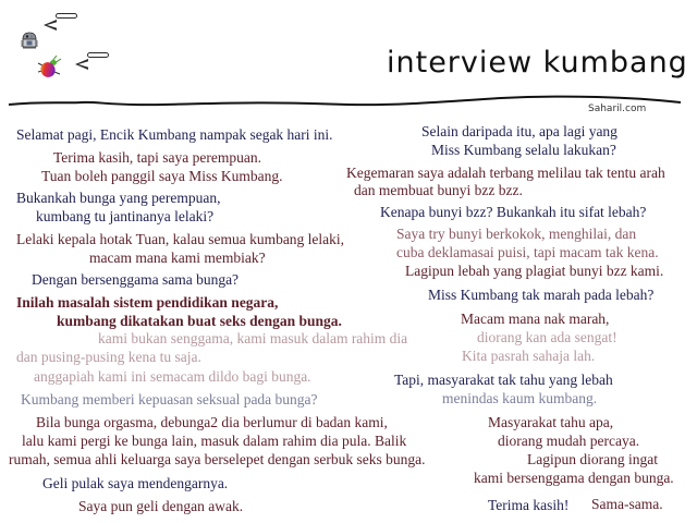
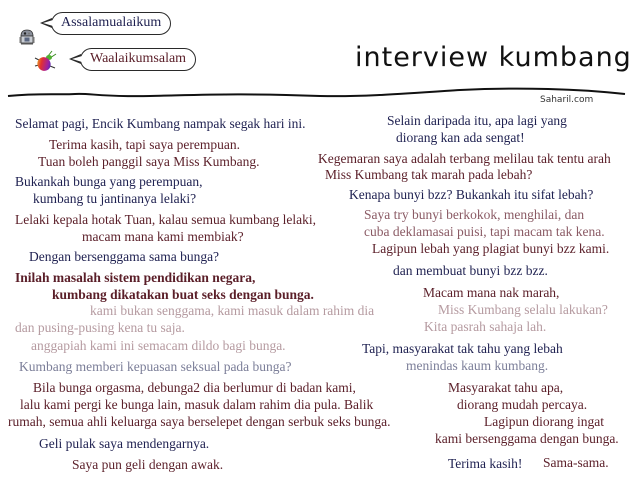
+ Assalamualaikum
+ Waalaikumsalam
  interview kumbang
  Saharil.com
  Selamat pagi, Encik Kumbang nampak segak hari ini.
  Terima kasih, tapi saya perempuan.
  Tuan boleh panggil saya Miss Kumbang.
  Bukankah bunga yang perempuan,
  kumbang tu jantinanya lelaki?
  Lelaki kepala hotak Tuan, kalau semua kumbang lelaki,
  macam mana kami membiak?
  Dengan bersenggama sama bunga?
  Inilah masalah sistem pendidikan negara,
  kumbang dikatakan buat seks dengan bunga.
  kami bukan senggama, kami masuk dalam rahim dia
  dan pusing-pusing kena tu saja.
  anggapiah kami ini semacam dildo bagi bunga.
  Kumbang memberi kepuasan seksual pada bunga?
  Bila bunga orgasma, debunga2 dia berlumur di badan kami,
  lalu kami pergi ke bunga lain, masuk dalam rahim dia pula. Balik
  rumah, semua ahli keluarga saya berselepet dengan serbuk seks bunga.
  Geli pulak saya mendengarnya.
  Saya pun geli dengan awak.
  Selain daripada itu, apa lagi yang
- Miss Kumbang selalu lakukan?
+ diorang kan ada sengat!
  Kegemaran saya adalah terbang melilau tak tentu arah
- dan membuat bunyi bzz bzz.
+ Miss Kumbang tak marah pada lebah?
  Kenapa bunyi bzz? Bukankah itu sifat lebah?
  Saya try bunyi berkokok, menghilai, dan
  cuba deklamasai puisi, tapi macam tak kena.
  Lagipun lebah yang plagiat bunyi bzz kami.
- Miss Kumbang tak marah pada lebah?
+ dan membuat bunyi bzz bzz.
  Macam mana nak marah,
- diorang kan ada sengat!
+ Miss Kumbang selalu lakukan?
  Kita pasrah sahaja lah.
  Tapi, masyarakat tak tahu yang lebah
  menindas kaum kumbang.
  Masyarakat tahu apa,
  diorang mudah percaya.
  Lagipun diorang ingat
  kami bersenggama dengan bunga.
  Terima kasih!
  Sama-sama.
